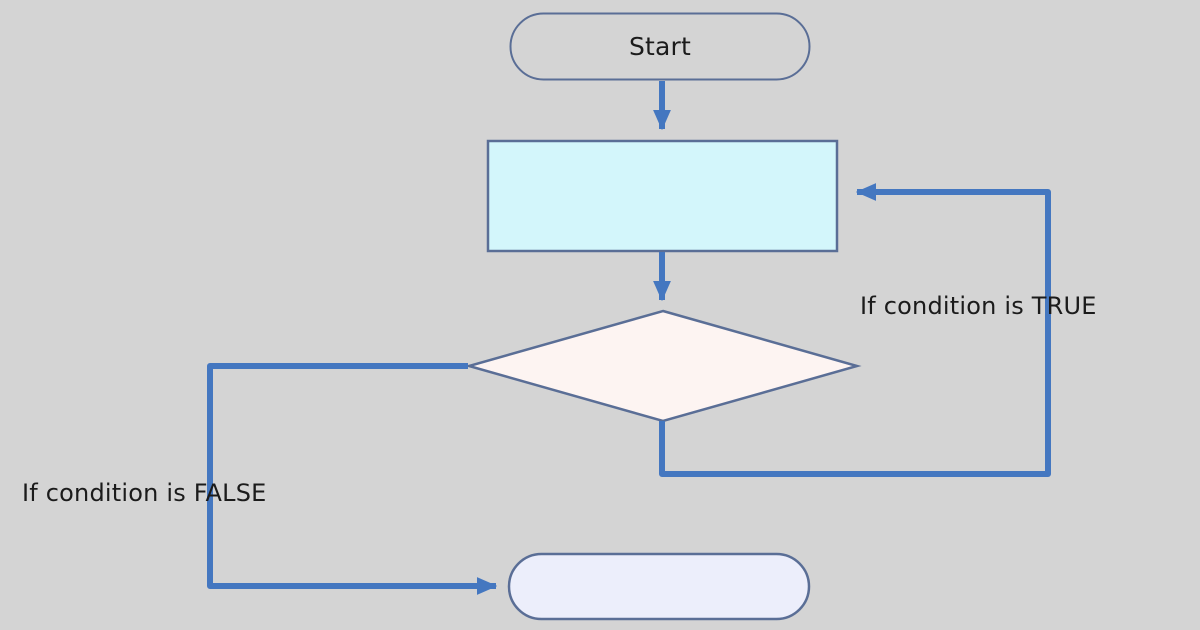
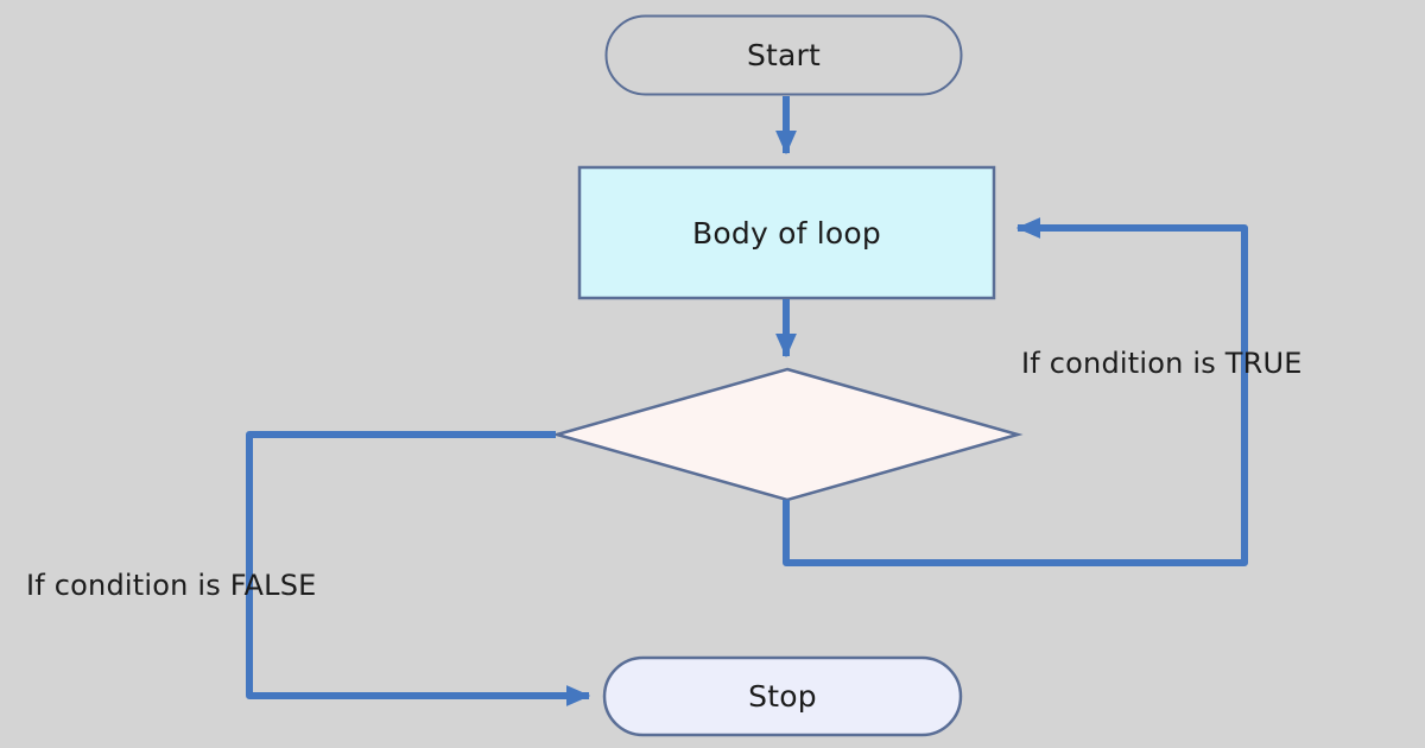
  Start
+ Body of loop
+ Stop
  If condition is TRUE
  If condition is FALSE
